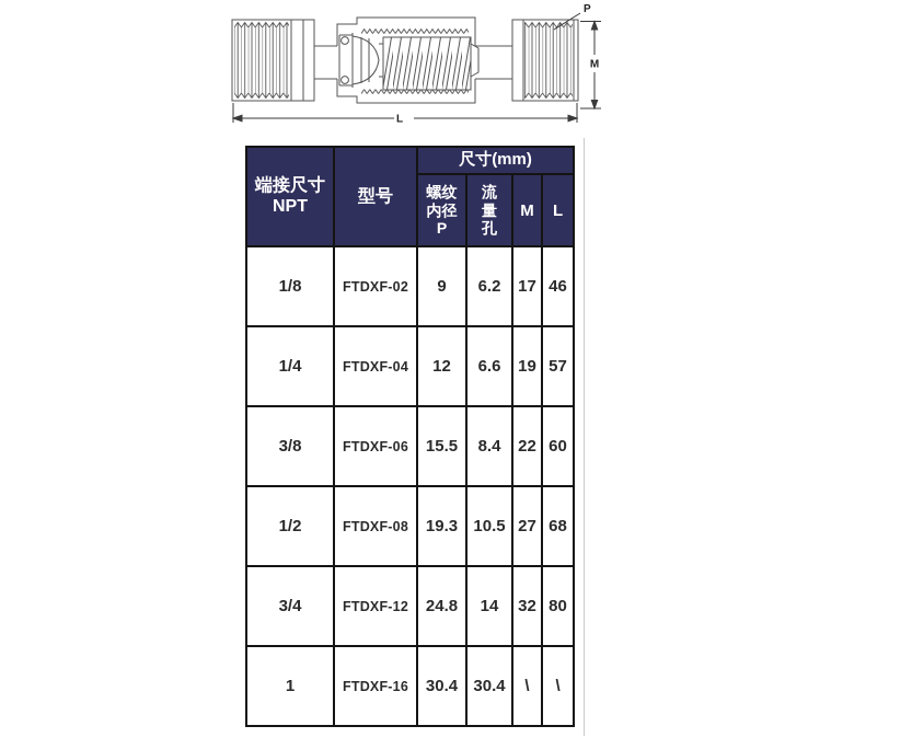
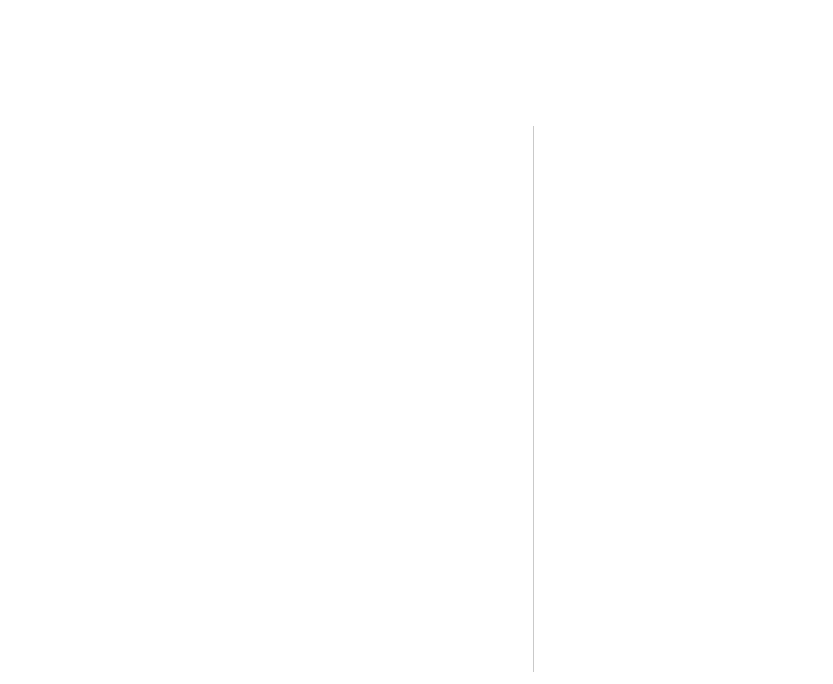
- L
- M
- P
- 端接尺寸 NPT	型号	尺寸(mm)
- 螺纹 内径 P	流 量 孔	M	L
- 1/8	FTDXF-02	9	6.2	17	46
- 1/4	FTDXF-04	12	6.6	19	57
- 3/8	FTDXF-06	15.5	8.4	22	60
- 1/2	FTDXF-08	19.3	10.5	27	68
- 3/4	FTDXF-12	24.8	14	32	80
- 1	FTDXF-16	30.4	30.4	\	\
